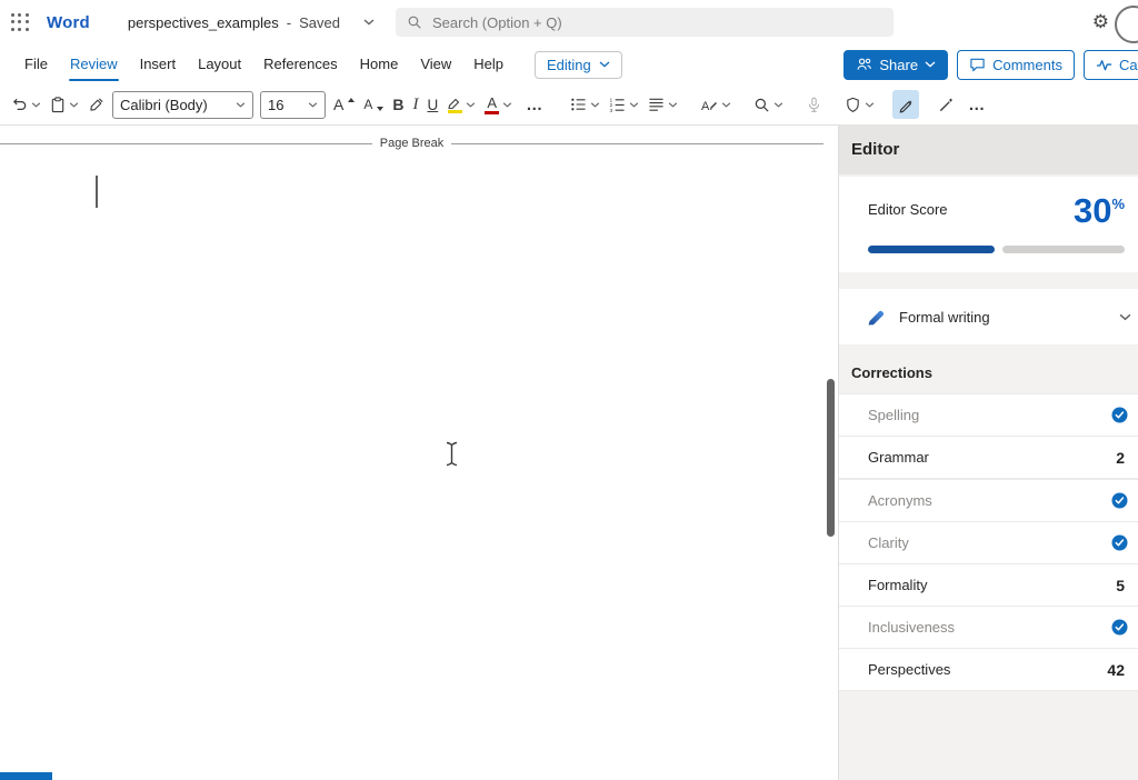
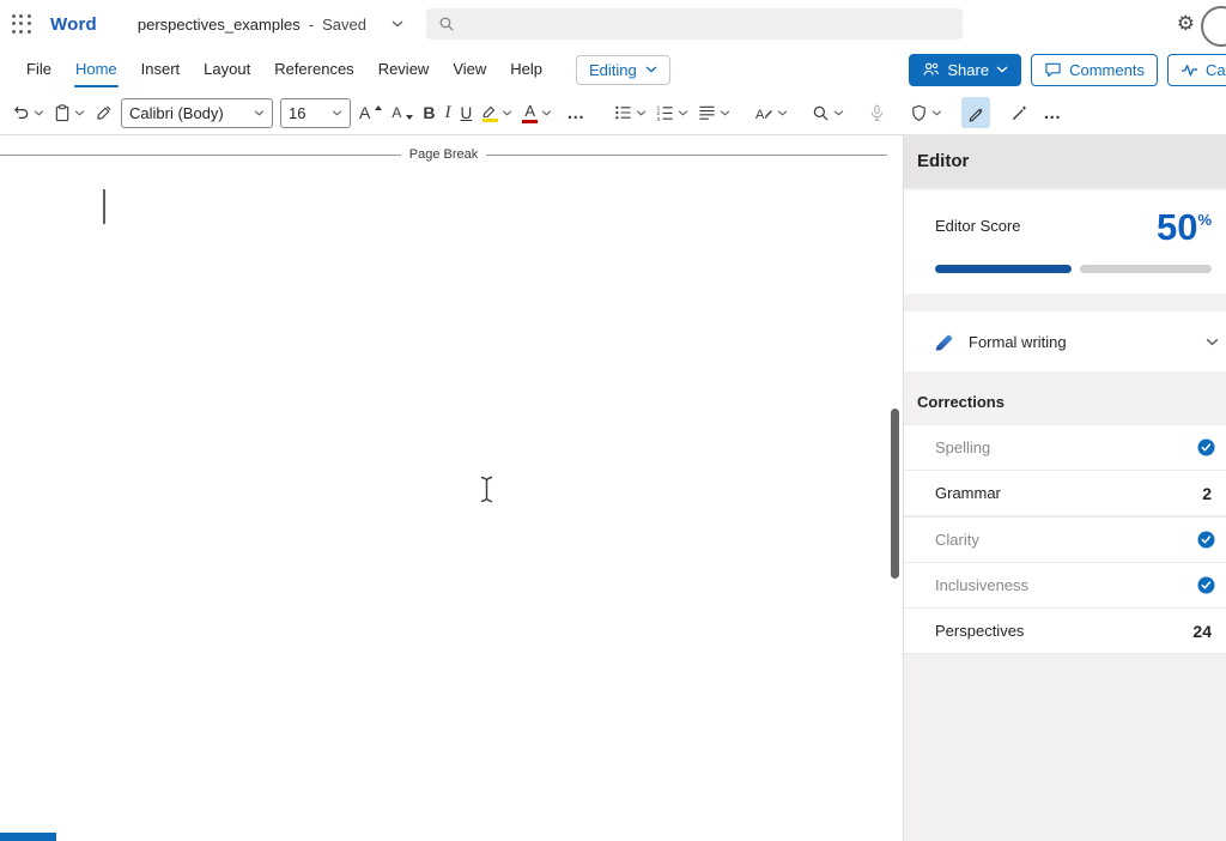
  Word
  perspectives_examples
  -
  Saved
- Search (Option + Q)
  ⚙
  File
- Review
+ Home
  Insert
  Layout
  References
- Home
+ Review
  View
  Help
  Editing
  Share
  Comments
  Calibri (Body)
  16
  A
  A
  B
  I
  U
  A
  …
  A
  …
  Page Break
  Editor
  Editor Score
- 30
+ 50
  %
  Formal writing
  Corrections
  Spelling
  Grammar
  2
- Acronyms
  Clarity
- Formality
- 5
  Inclusiveness
  Perspectives
- 42
+ 24
